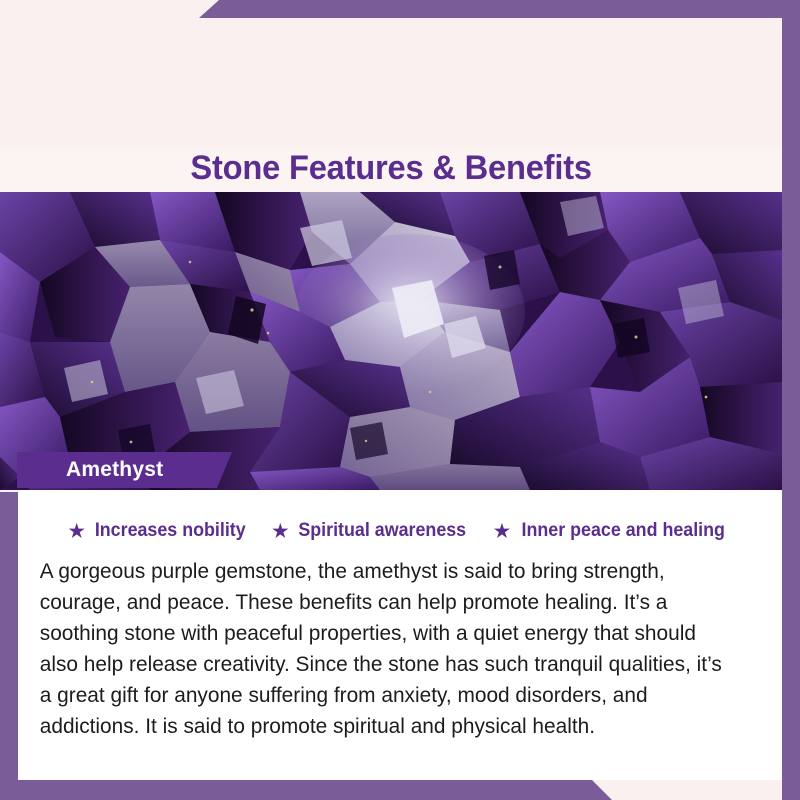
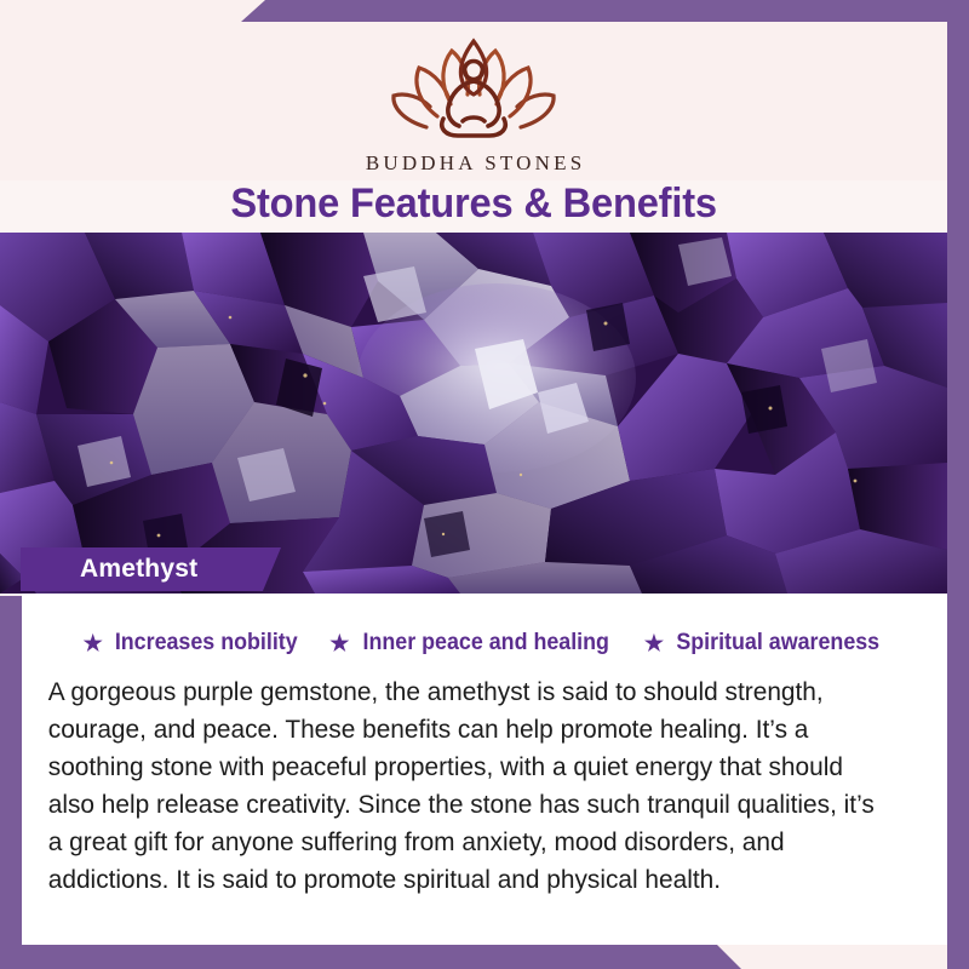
+ BUDDHA STONES
  Stone Features & Benefits
  Amethyst
  ★
  Increases nobility
  ★
- Spiritual awareness
+ Inner peace and healing
  ★
- Inner peace and healing
+ Spiritual awareness
- A gorgeous purple gemstone, the amethyst is said to bring strength, courage, and peace. These benefits can help promote healing. It’s a soothing stone with peaceful properties, with a quiet energy that should also help release creativity. Since the stone has such tranquil qualities, it’s a great gift for anyone suffering from anxiety, mood disorders, and addictions. It is said to promote spiritual and physical health.
+ A gorgeous purple gemstone, the amethyst is said to should strength, courage, and peace. These benefits can help promote healing. It’s a soothing stone with peaceful properties, with a quiet energy that should also help release creativity. Since the stone has such tranquil qualities, it’s a great gift for anyone suffering from anxiety, mood disorders, and addictions. It is said to promote spiritual and physical health.
